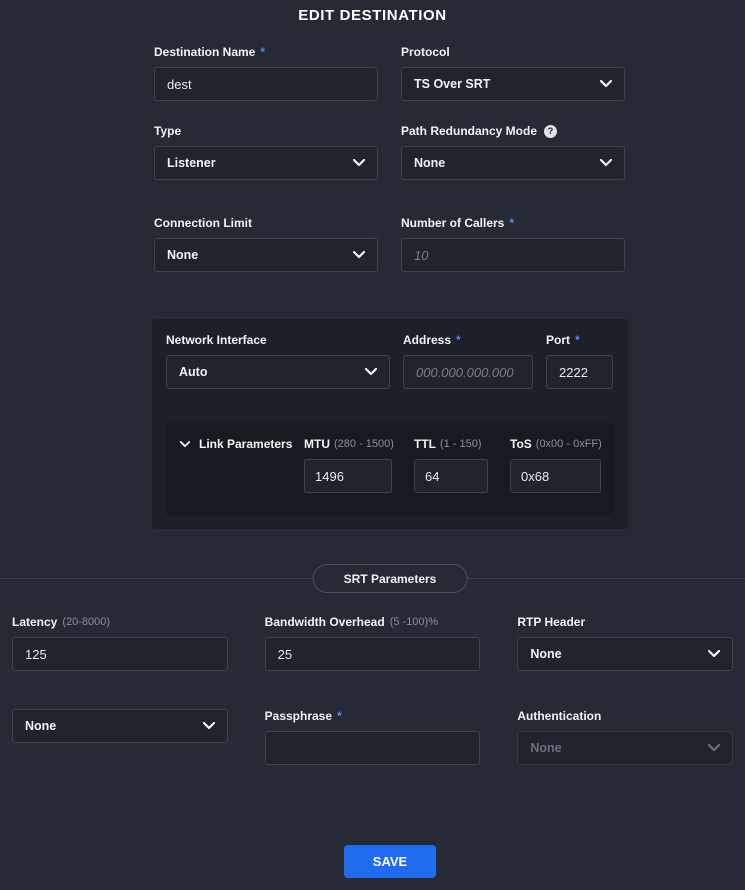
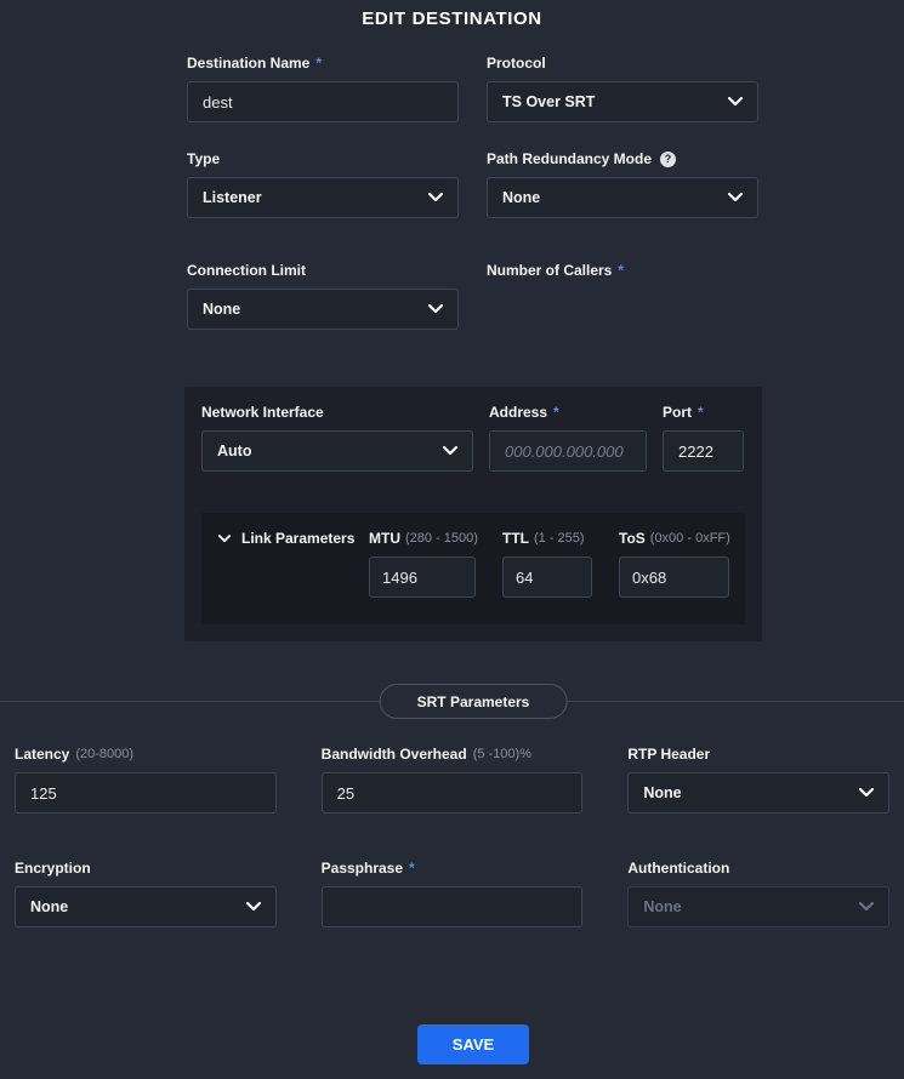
  EDIT DESTINATION
  Destination Name
  *
  dest
  Protocol
  TS Over SRT
  Type
  Listener
  Path Redundancy Mode
  ?
  None
  Connection Limit
  None
  Number of Callers
  *
- 10
  Network Interface
  Auto
  Address
  *
  000.000.000.000
  Port
  *
  2222
  Link Parameters
  MTU
  (280 - 1500)
  1496
  TTL
- (1 - 150)
+ (1 - 255)
  64
  ToS
  (0x00 - 0xFF)
  0x68
  SRT Parameters
  Latency
  (20-8000)
  125
  Bandwidth Overhead
  (5 -100)%
  25
  RTP Header
  None
+ Encryption
  None
  Passphrase
  *
  Authentication
  None
  SAVE
